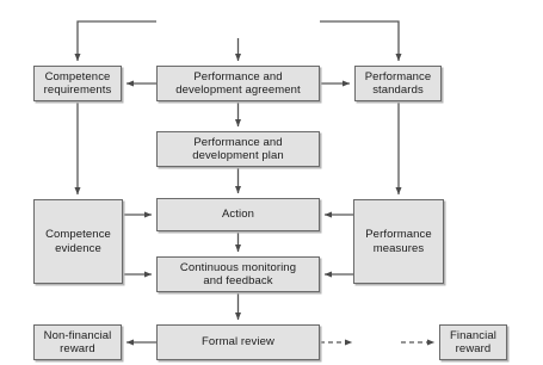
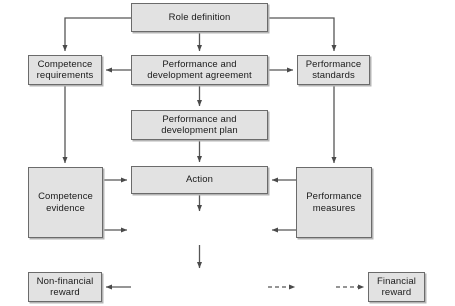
+ Role definition
  Competence
  requirements
  Performance and
  development agreement
  Performance
  standards
  Performance and
  development plan
  Action
  Competence
  evidence
  Performance
  measures
- Continuous monitoring
- and feedback
  Non-financial
  reward
- Formal review
  Financial
  reward
